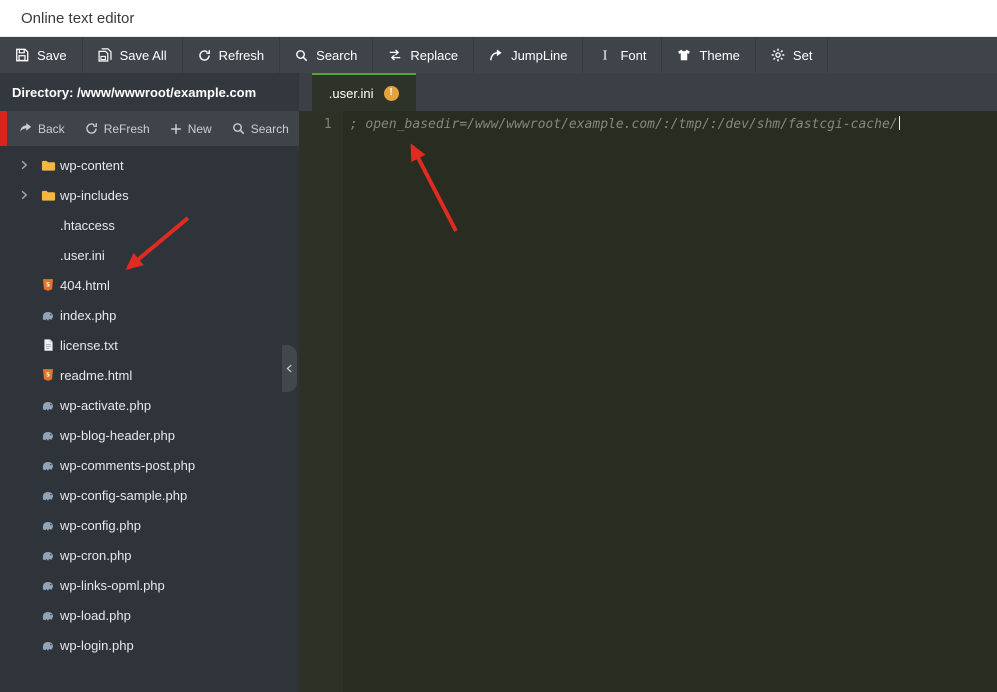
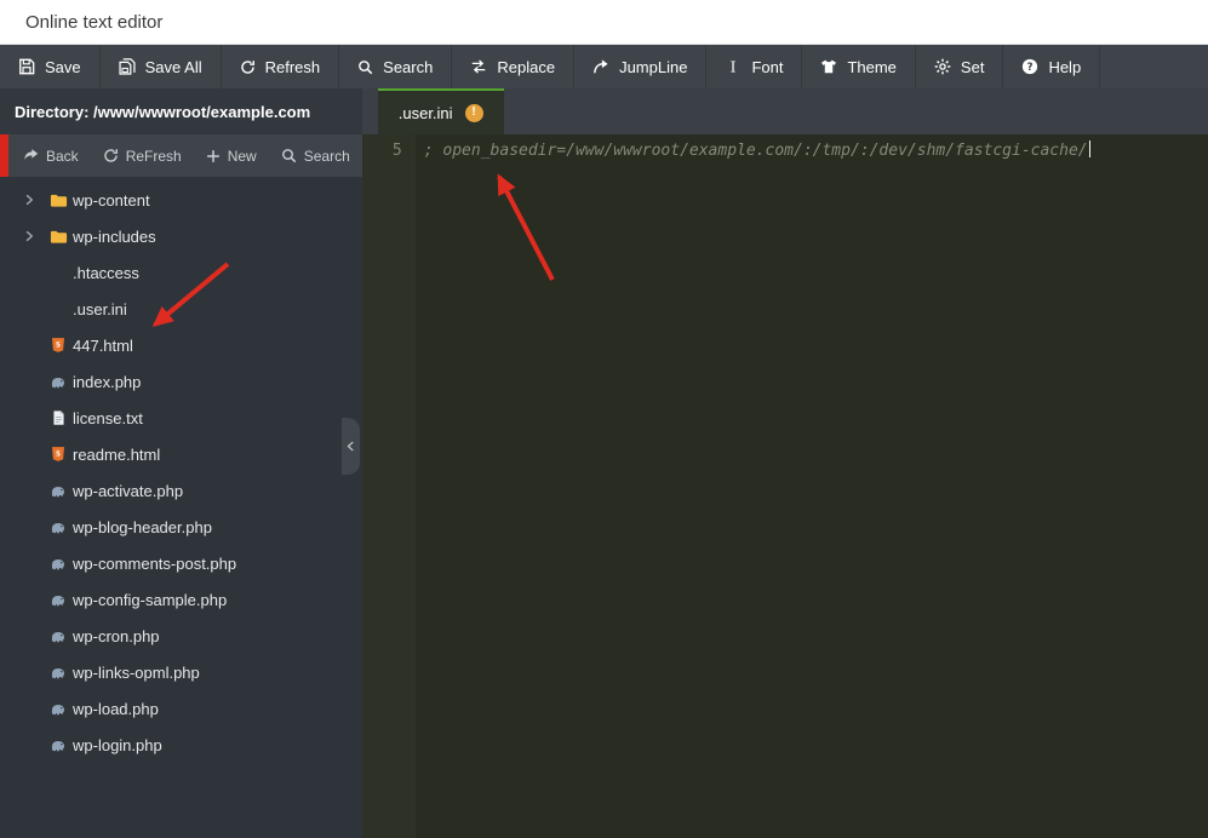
  Online text editor
  Save
  Save All
  Refresh
  Search
  Replace
  JumpLine
  I
  Font
  Theme
  Set
+ ?
+ Help
  Directory: /www/wwwroot/example.com
  Back
  ReFresh
  New
  Search
  wp-content
  wp-includes
  .htaccess
  .user.ini
- 404.html
+ 447.html
  index.php
  license.txt
  readme.html
  wp-activate.php
  wp-blog-header.php
  wp-comments-post.php
  wp-config-sample.php
- wp-config.php
  wp-cron.php
  wp-links-opml.php
  wp-load.php
  wp-login.php
  .user.ini
  !
- 1
+ 5
  ; open_basedir=/www/wwwroot/example.com/:/tmp/:/dev/shm/fastcgi-cache/
